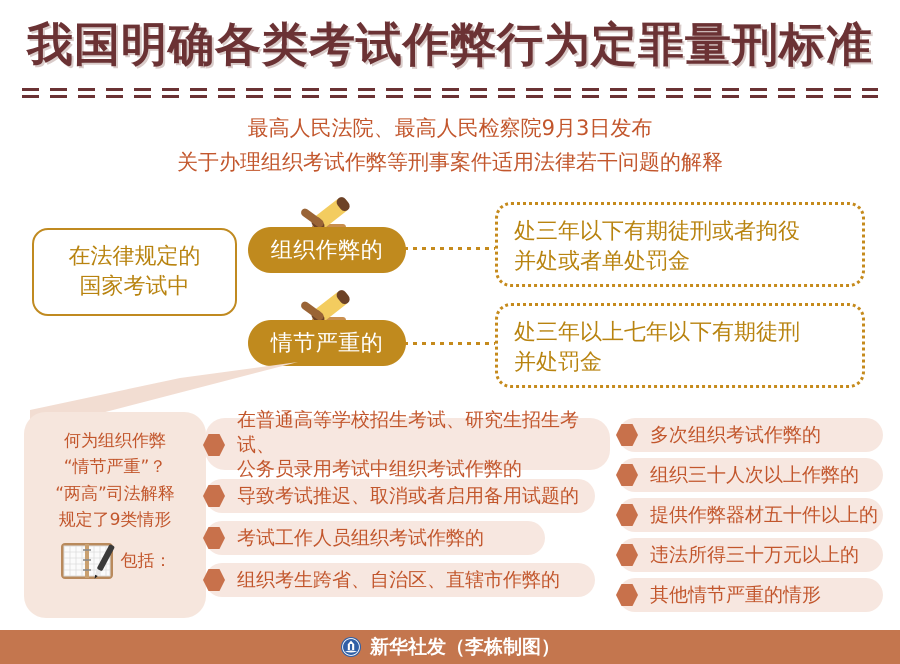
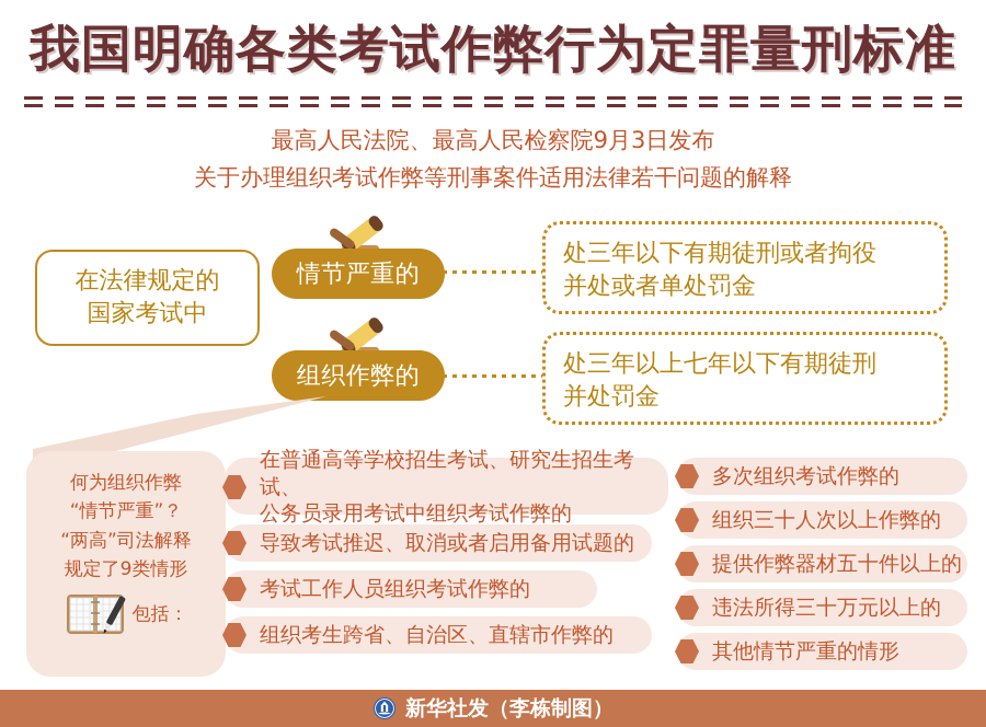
  我国明确各类考试作弊行为定罪量刑标准
  最高人民法院、最高人民检察院9月3日发布
  关于办理组织考试作弊等刑事案件适用法律若干问题的解释
  在法律规定的
  国家考试中
- 组织作弊的
+ 情节严重的
  处三年以下有期徒刑或者拘役
  并处或者单处罚金
- 情节严重的
+ 组织作弊的
  处三年以上七年以下有期徒刑
  并处罚金
  何为组织作弊
  “情节严重”？
  “两高”司法解释
  规定了9类情形
  包括：
  在普通高等学校招生考试、研究生招生考试、
  公务员录用考试中组织考试作弊的
  导致考试推迟、取消或者启用备用试题的
  考试工作人员组织考试作弊的
  组织考生跨省、自治区、直辖市作弊的
  多次组织考试作弊的
  组织三十人次以上作弊的
  提供作弊器材五十件以上的
  违法所得三十万元以上的
  其他情节严重的情形
  新华社发（李栋制图）
